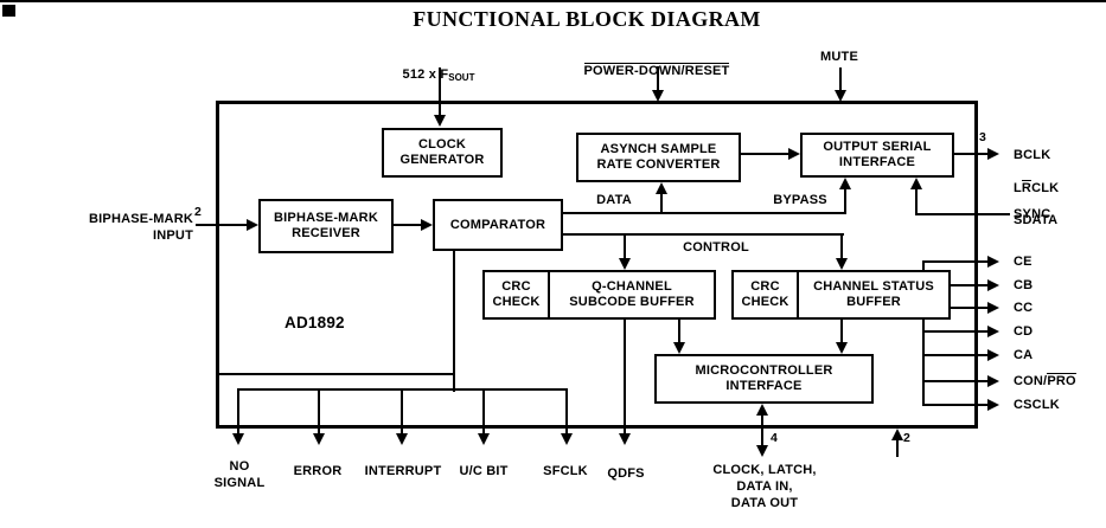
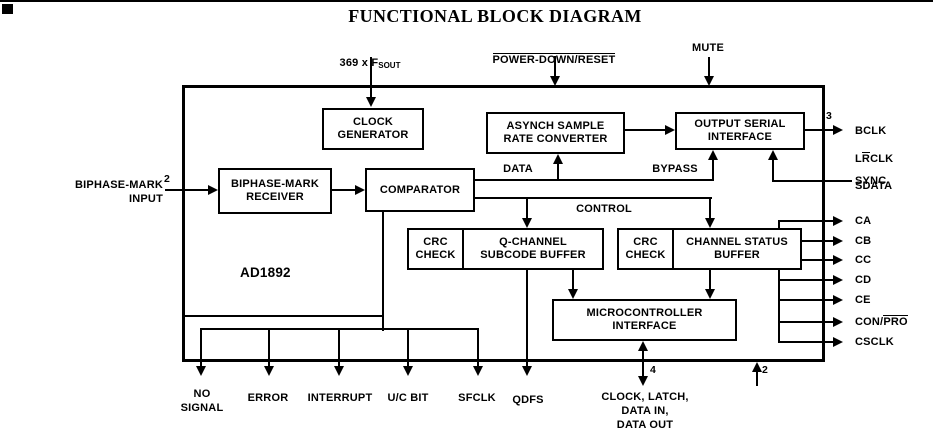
  FUNCTIONAL BLOCK DIAGRAM
  AD1892
- 512 x FSOUT
+ 369 x FSOUT
  POWER-DOWN/RESET
  MUTE
  BIPHASE-MARK
  INPUT
  2
  CLOCK
  GENERATOR
  ASYNCH SAMPLE
  RATE CONVERTER
  OUTPUT SERIAL
  INTERFACE
  BIPHASE-MARK
  RECEIVER
  COMPARATOR
  CRC
  CHECK
  Q-CHANNEL
  SUBCODE BUFFER
  CRC
  CHECK
  CHANNEL STATUS
  BUFFER
  MICROCONTROLLER
  INTERFACE
  DATA
  BYPASS
  CONTROL
  3
  BCLK
  LRCLK
  SDATA
  SYNC
- CE
+ CA
  CB
  CC
  CD
- CA
+ CE
  CON/PRO
  CSCLK
  NO
  SIGNAL
  ERROR
  INTERRUPT
  U/C BIT
  SFCLK
  QDFS
  4
  CLOCK, LATCH,
  DATA IN,
  DATA OUT
  2
